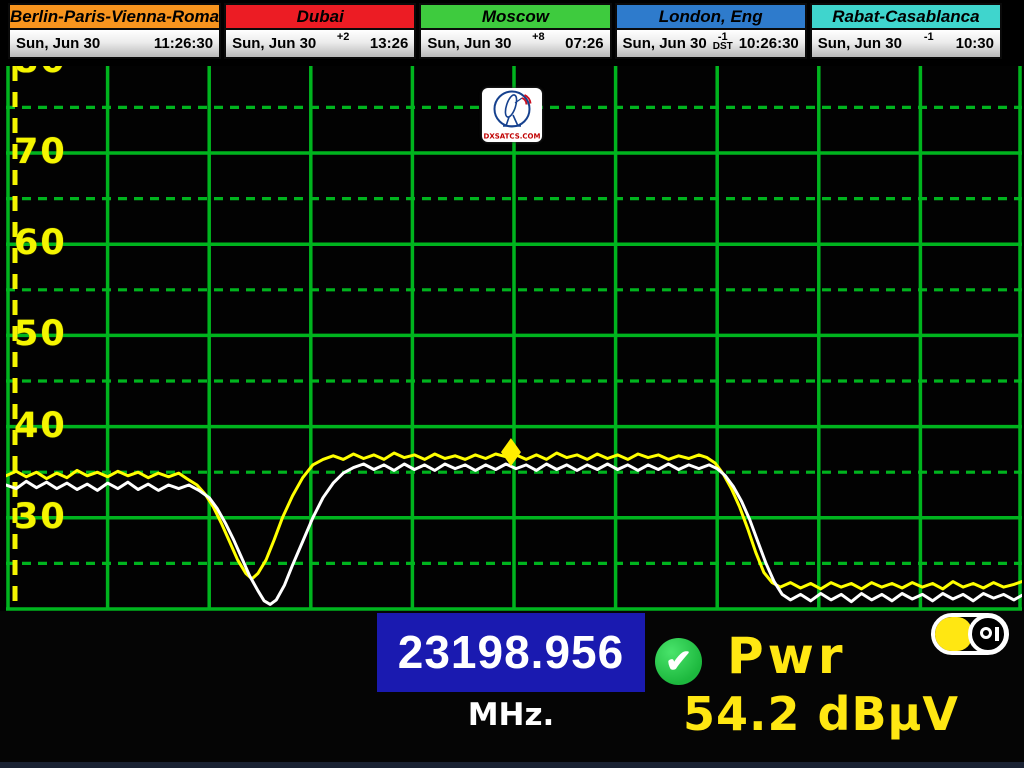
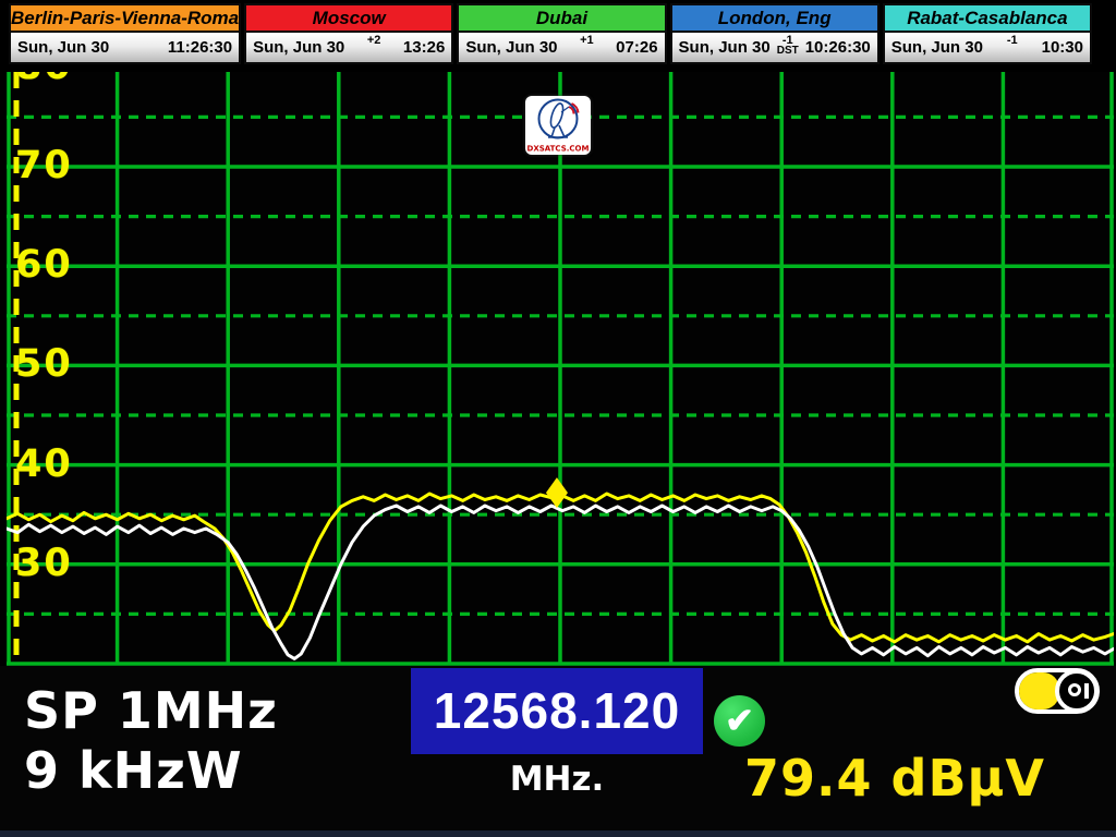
  Berlin-Paris-Vienna-Roma
  Sun, Jun 30
  11:26:30
- Dubai
+ Moscow
  Sun, Jun 30
  +2
  13:26
- Moscow
+ Dubai
  Sun, Jun 30
- +8
+ +1
  07:26
  London, Eng
  Sun, Jun 30
  -1
  DST
  10:26:30
  Rabat-Casablanca
  Sun, Jun 30
  -1
  10:30
  DXSATCS.COM
  70
  60
  50
  40
  30
+ SP 1MHz
+ 9 kHzW
- 23198.956
+ 12568.120
  MHz.
  ✔
- Pwr
- 54.2 dBµV
+ 79.4 dBµV
